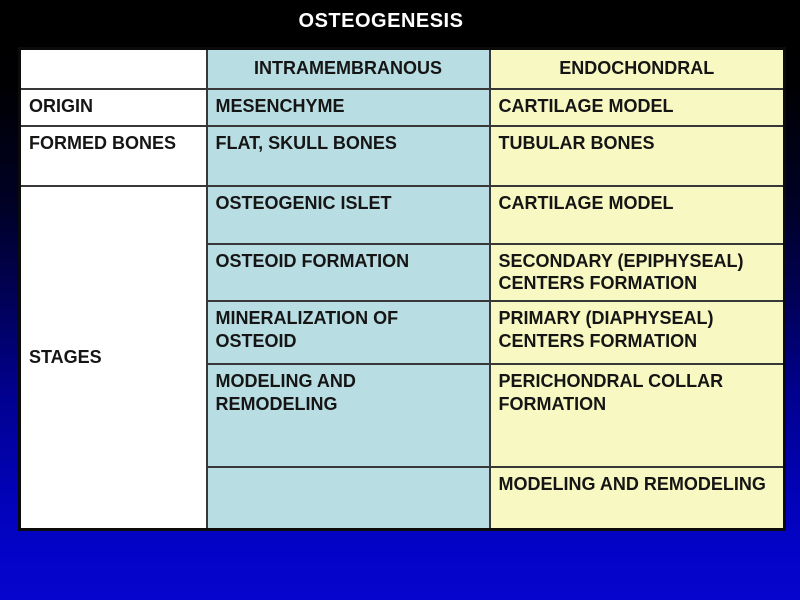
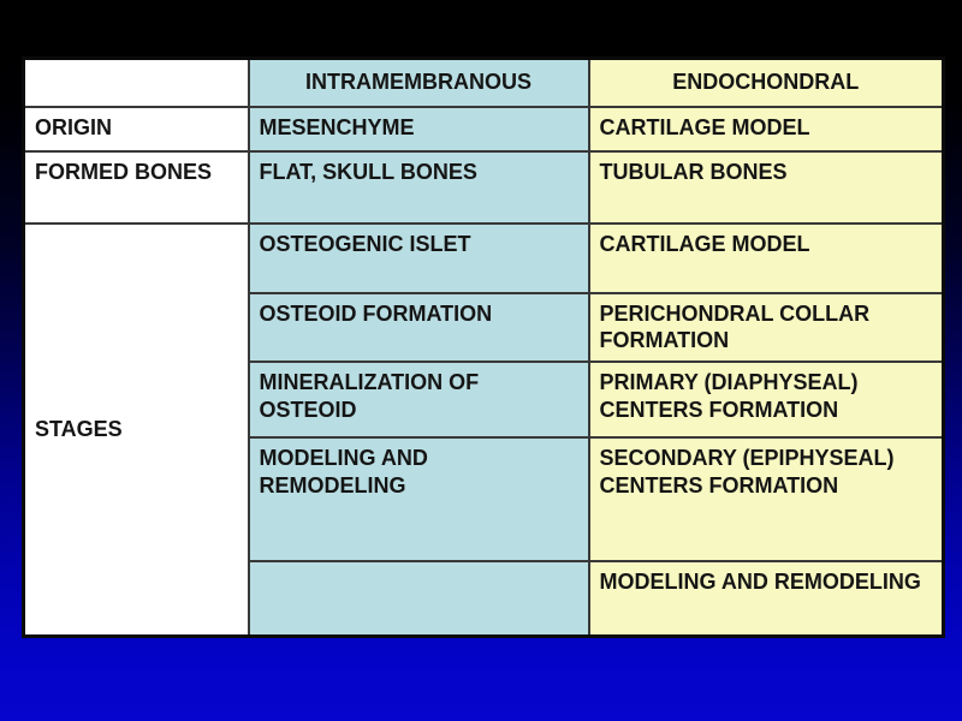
- OSTEOGENESIS
  	INTRAMEMBRANOUS	ENDOCHONDRAL
  ORIGIN	MESENCHYME	CARTILAGE MODEL
  FORMED BONES	FLAT, SKULL BONES	TUBULAR BONES
  STAGES	OSTEOGENIC ISLET	CARTILAGE MODEL
- OSTEOID FORMATION	SECONDARY (EPIPHYSEAL) CENTERS FORMATION
+ OSTEOID FORMATION	PERICHONDRAL COLLAR FORMATION
  MINERALIZATION OF OSTEOID	PRIMARY (DIAPHYSEAL) CENTERS FORMATION
- MODELING AND REMODELING	PERICHONDRAL COLLAR FORMATION
+ MODELING AND REMODELING	SECONDARY (EPIPHYSEAL) CENTERS FORMATION
  	MODELING AND REMODELING
